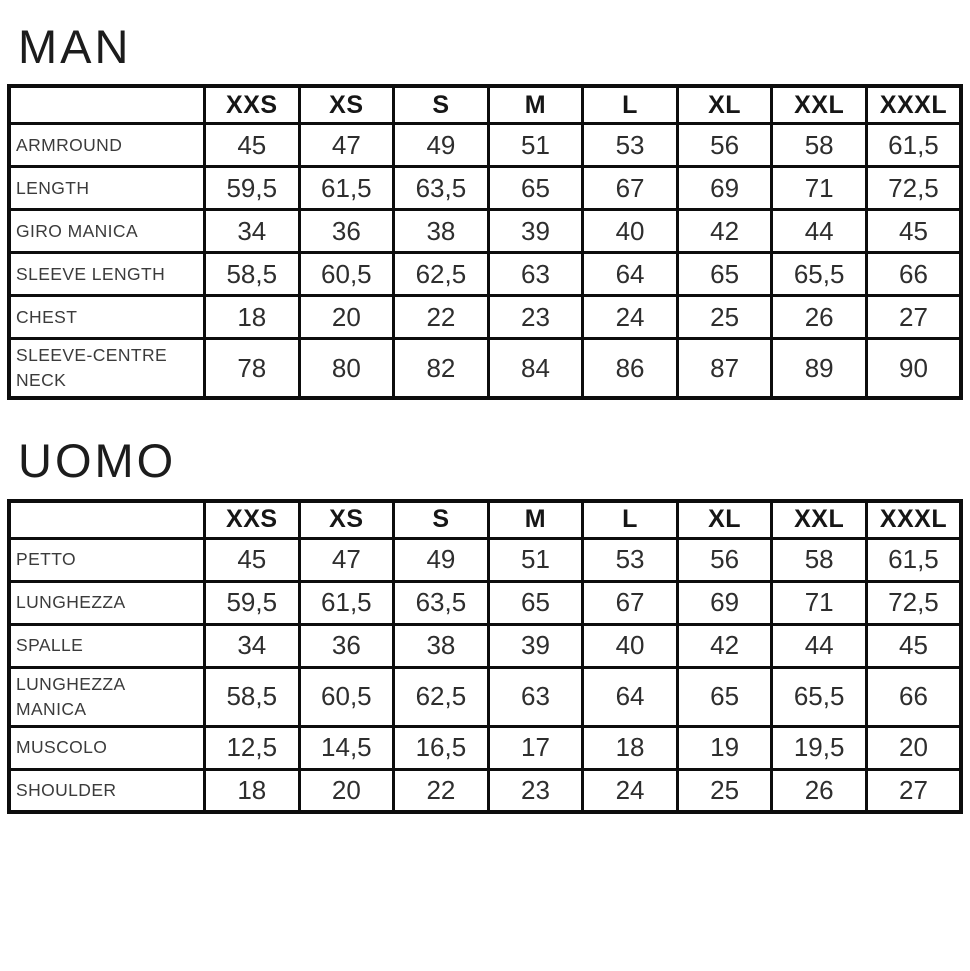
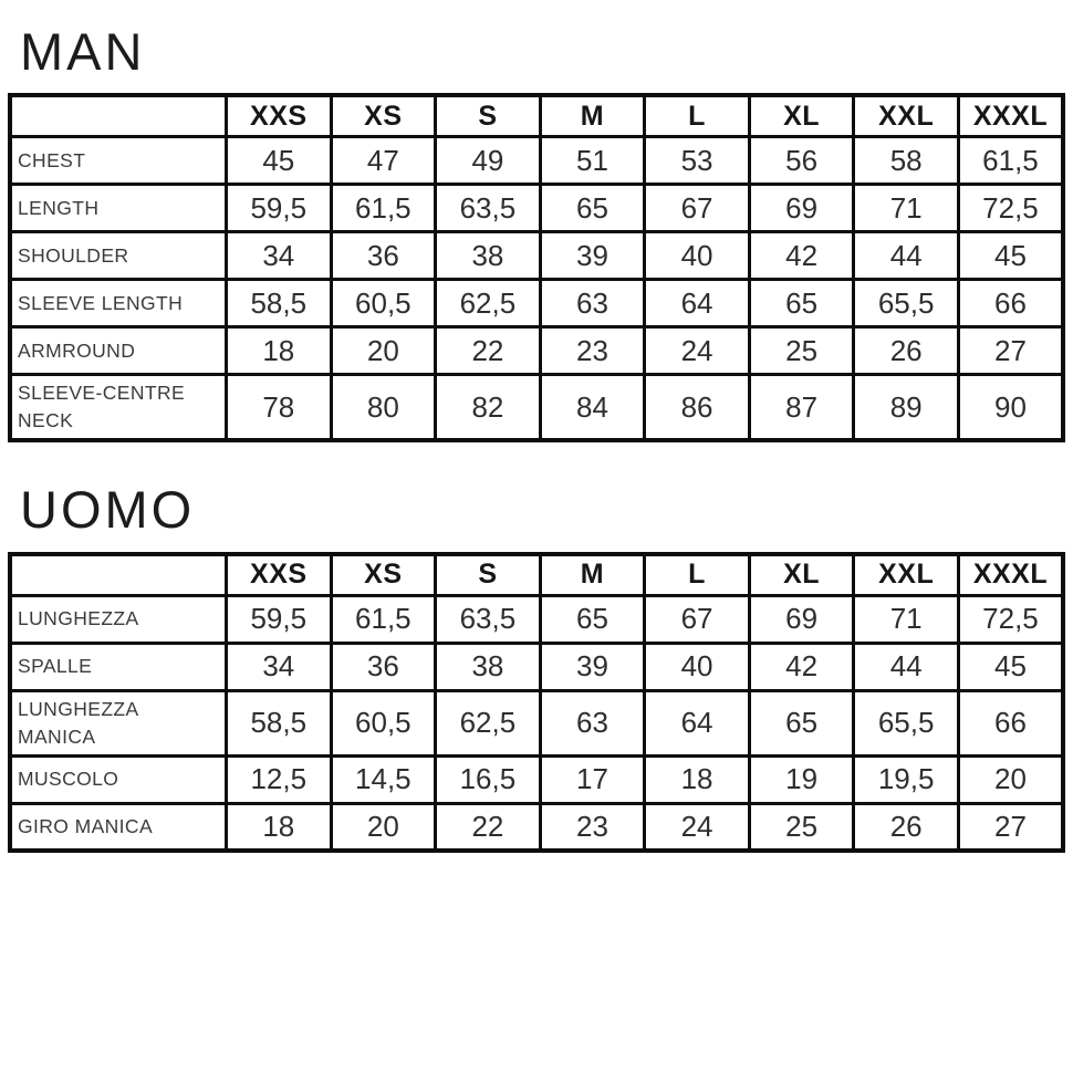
  MAN
  	XXS	XS	S	M	L	XL	XXL	XXXL
- ARMROUND	45	47	49	51	53	56	58	61,5
+ CHEST	45	47	49	51	53	56	58	61,5
  LENGTH	59,5	61,5	63,5	65	67	69	71	72,5
- GIRO MANICA	34	36	38	39	40	42	44	45
+ SHOULDER	34	36	38	39	40	42	44	45
  SLEEVE LENGTH	58,5	60,5	62,5	63	64	65	65,5	66
- CHEST	18	20	22	23	24	25	26	27
+ ARMROUND	18	20	22	23	24	25	26	27
  SLEEVE-CENTRE NECK	78	80	82	84	86	87	89	90
  UOMO
  	XXS	XS	S	M	L	XL	XXL	XXXL
- PETTO	45	47	49	51	53	56	58	61,5
  LUNGHEZZA	59,5	61,5	63,5	65	67	69	71	72,5
  SPALLE	34	36	38	39	40	42	44	45
  LUNGHEZZA MANICA	58,5	60,5	62,5	63	64	65	65,5	66
  MUSCOLO	12,5	14,5	16,5	17	18	19	19,5	20
- SHOULDER	18	20	22	23	24	25	26	27
+ GIRO MANICA	18	20	22	23	24	25	26	27
